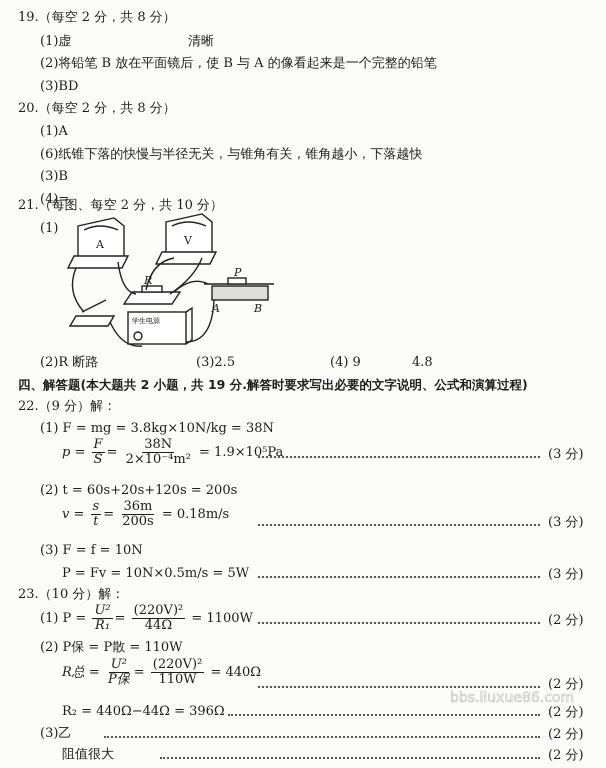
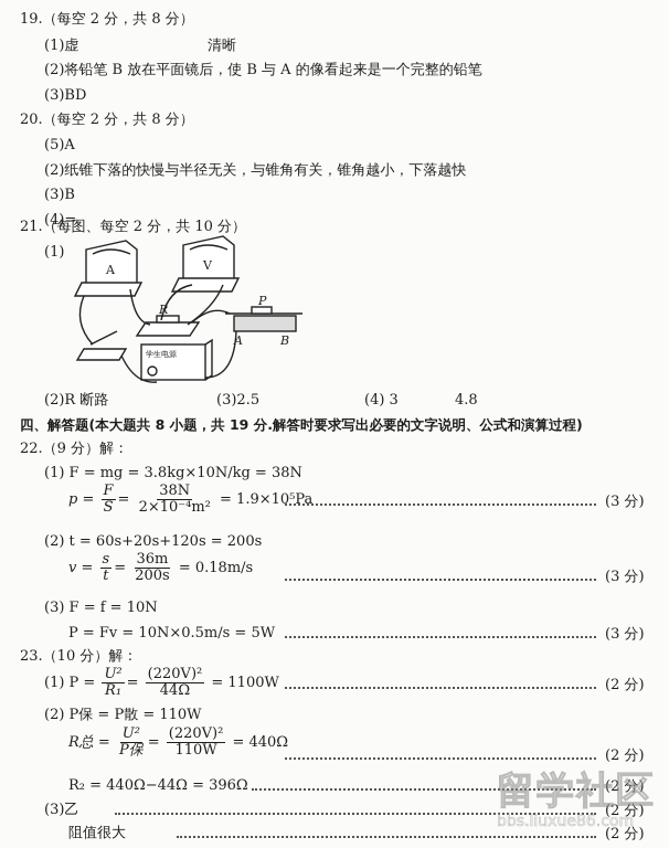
  19.（每空 2 分，共 8 分）
  (1)虚
  清晰
  (2)将铅笔 B 放在平面镜后，使 B 与 A 的像看起来是一个完整的铅笔
  (3)BD
  20.（每空 2 分，共 8 分）
- (1)A
+ (5)A
- (6)纸锥下落的快慢与半径无关，与锥角有关，锥角越小，下落越快
+ (2)纸锥下落的快慢与半径无关，与锥角有关，锥角越小，下落越快
  (3)B
  (4)=
  21.（每图、每空 2 分，共 10 分）
  (1)
  A
  V
  R
  P
  A
  B
  学生电源
  (2)R 断路
  (3)2.5
- (4) 9
+ (4) 3
  4.8
- 四、解答题(本大题共 2 小题，共 19 分.解答时要求写出必要的文字说明、公式和演算过程)
+ 四、解答题(本大题共 8 小题，共 19 分.解答时要求写出必要的文字说明、公式和演算过程)
  22.（9 分）解：
  (1) F = mg = 3.8kg×10N/kg = 38N
  p =
  F
  S
  =
  38N
  2×10⁻⁴m²
  = 1.9×10⁵Pa
  (3 分)
  (2) t = 60s+20s+120s = 200s
  v =
  s
  t
  =
  36m
  200s
  = 0.18m/s
  (3 分)
  (3) F = f = 10N
  P = Fv = 10N×0.5m/s = 5W
  (3 分)
  23.（10 分）解：
  (1) P =
  U²
  R₁
  =
  (220V)²
  44Ω
  = 1100W
  (2 分)
  (2) P保 = P散 = 110W
  R总 =
  U²
  P保
  =
  (220V)²
  110W
  = 440Ω
  (2 分)
  R₂ = 440Ω−44Ω = 396Ω
  (2 分)
  (3)乙
  (2 分)
  阻值很大
  (2 分)
+ 留学社区
  bbs.liuxue86.com
